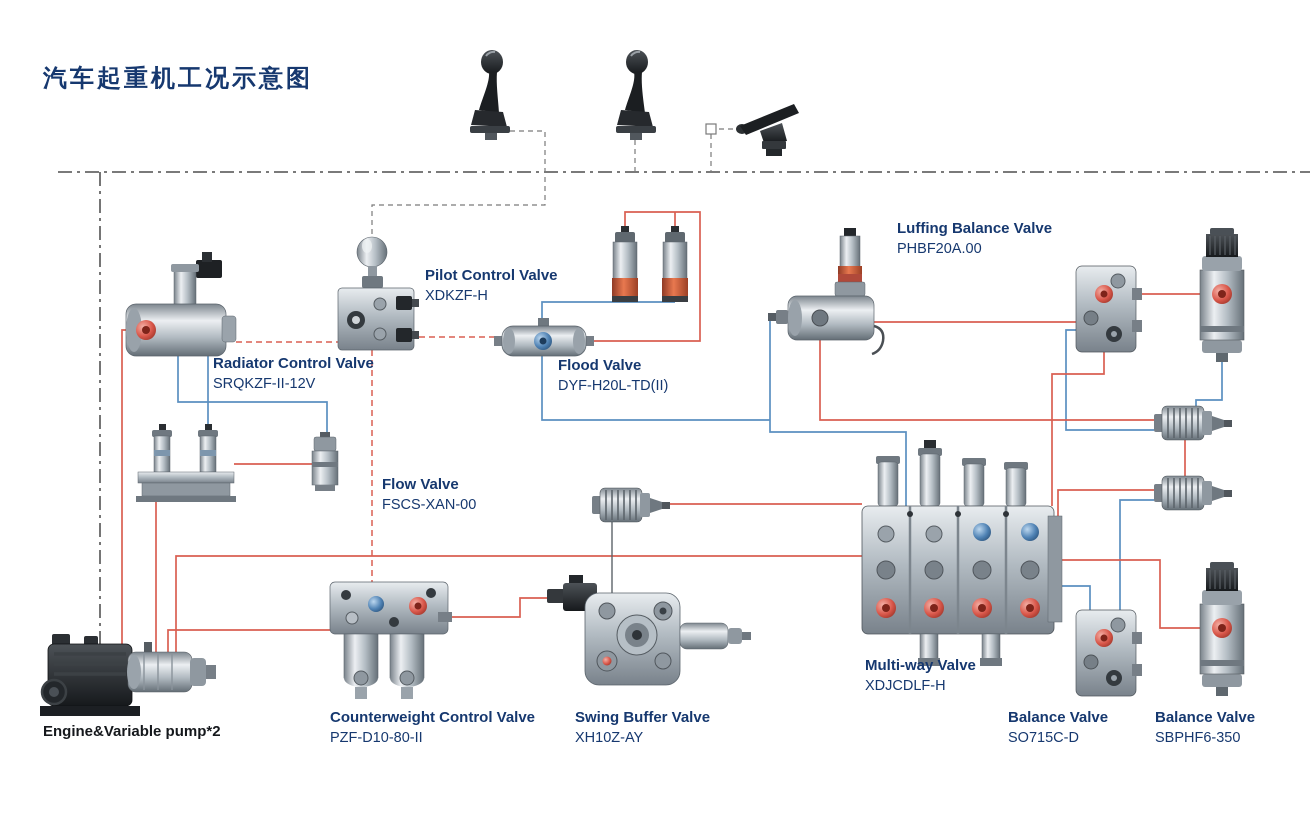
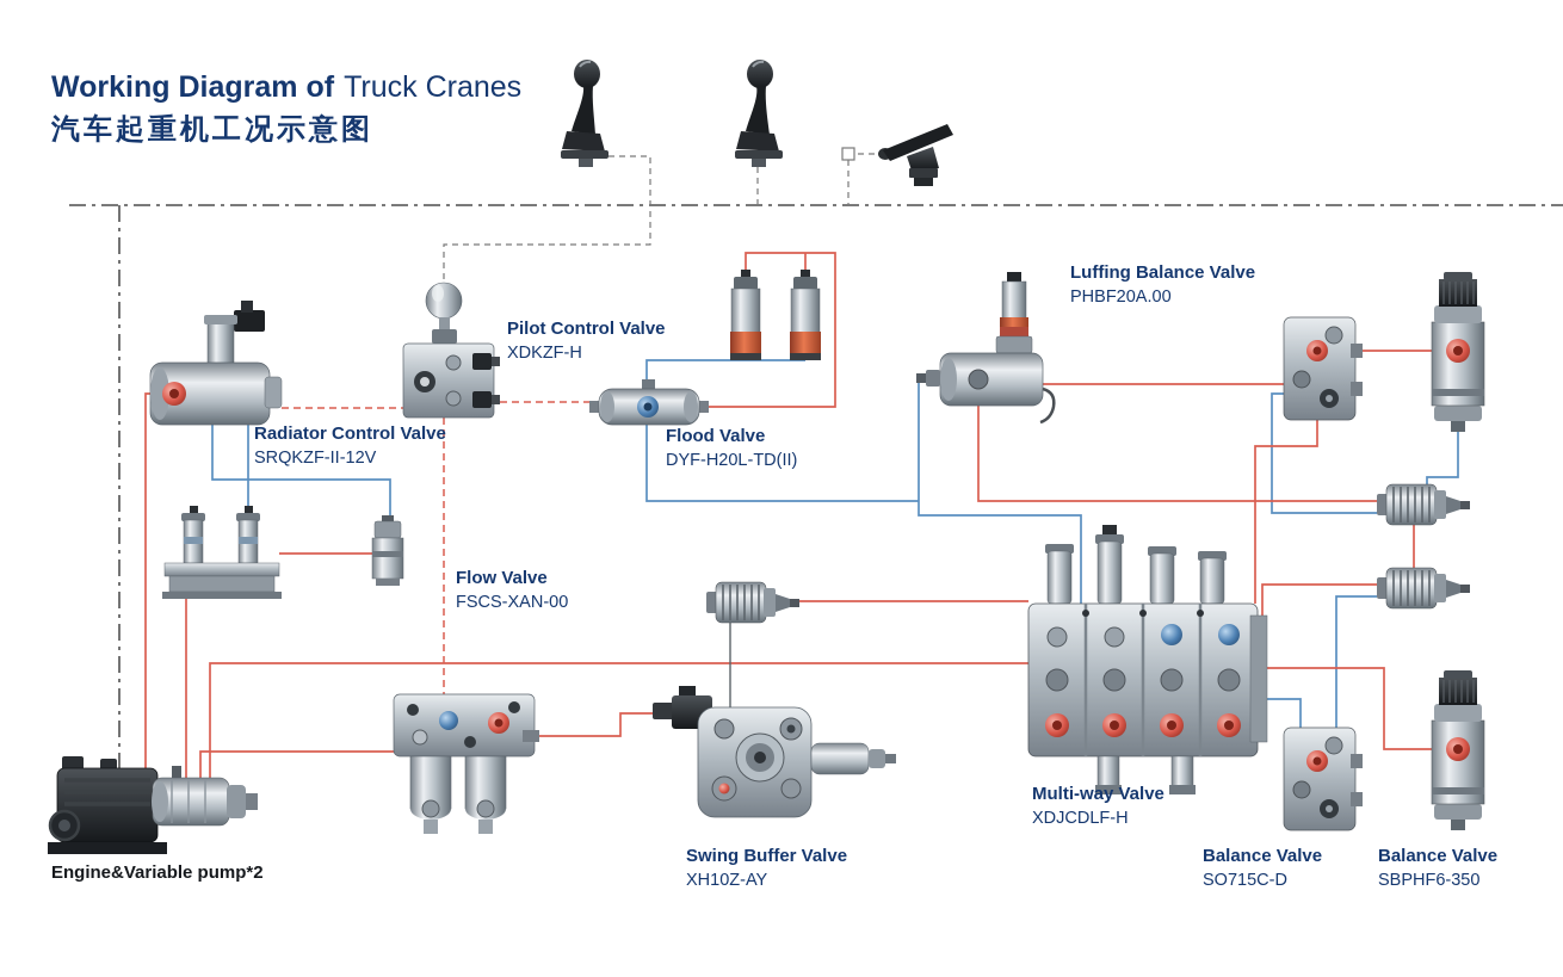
+ Working Diagram of Truck Cranes
  汽车起重机工况示意图
  Pilot Control Valve
  XDKZF-H
  Radiator Control Valve
  SRQKZF-II-12V
  Flood Valve
  DYF-H20L-TD(II)
  Luffing Balance Valve
  PHBF20A.00
  Flow Valve
  FSCS-XAN-00
- Counterweight Control Valve
- PZF-D10-80-II
  Swing Buffer Valve
  XH10Z-AY
  Multi-way Valve
  XDJCDLF-H
  Balance Valve
  SO715C-D
  Balance Valve
  SBPHF6-350
  Engine&Variable pump*2
